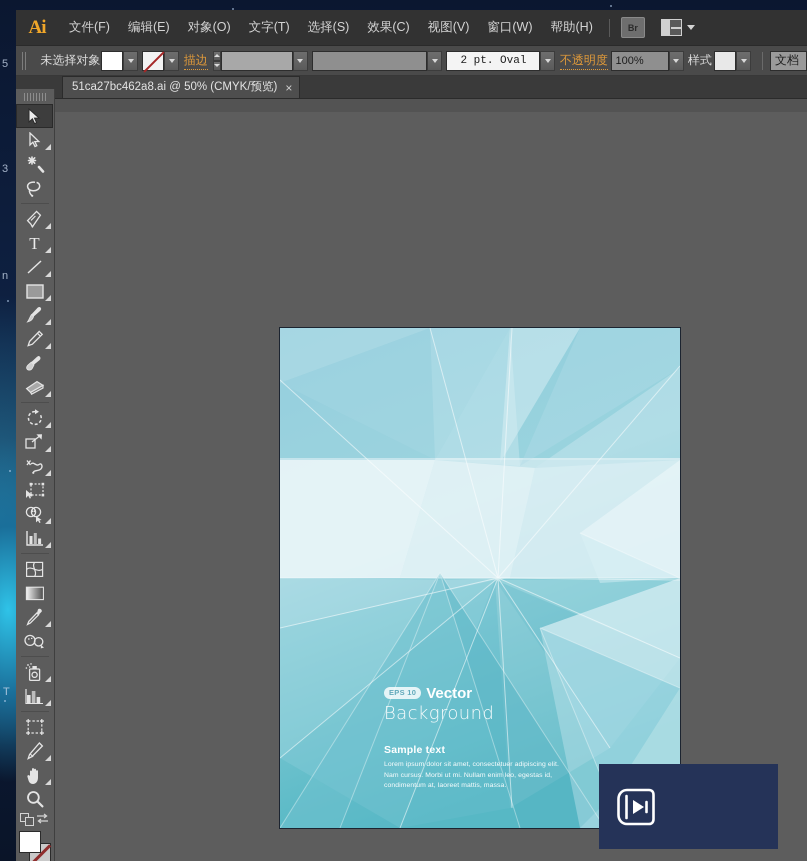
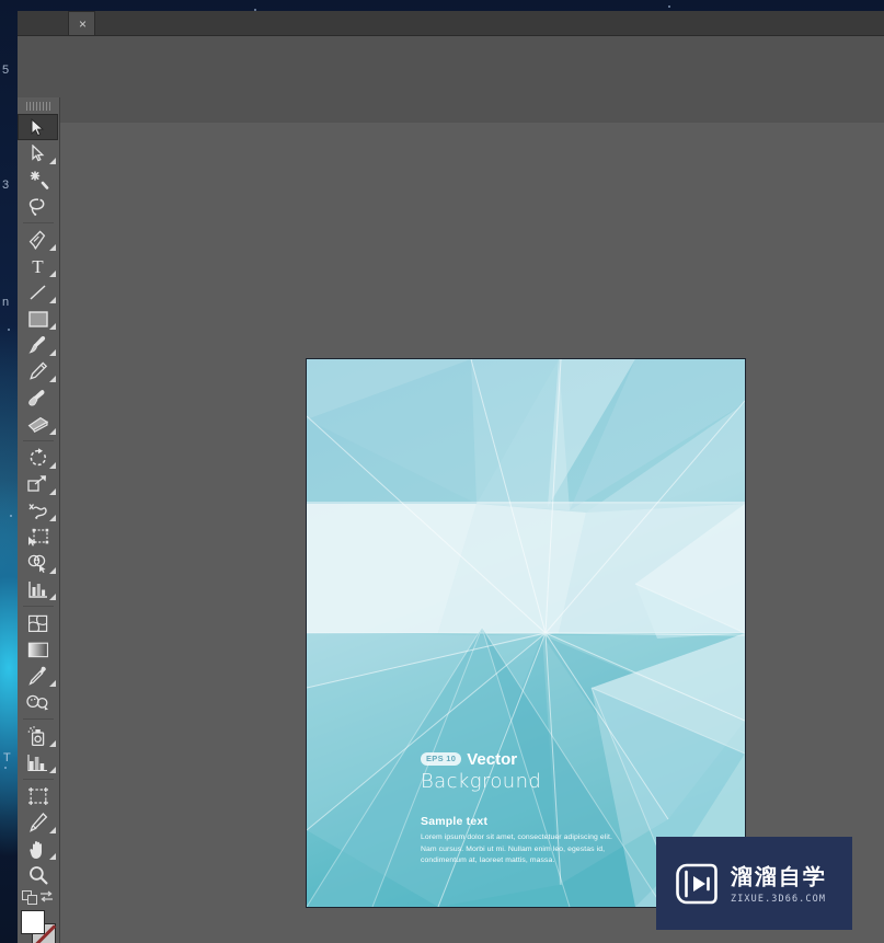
  5
  3
  n
  T
- Ai
- 文件(F)
- 编辑(E)
- 对象(O)
- 文字(T)
- 选择(S)
- 效果(C)
- 视图(V)
- 窗口(W)
- 帮助(H)
- Br
- 未选择对象
- 描边
- 2 pt. Oval
- 不透明度
- 100%
- 样式
- 文档
- 51ca27bc462a8.ai @ 50% (CMYK/预览)
  ×
  T
  EPS 10 Vector
  Background
  Sample text
+ 溜溜自学
+ ZIXUE.3D66.COM
